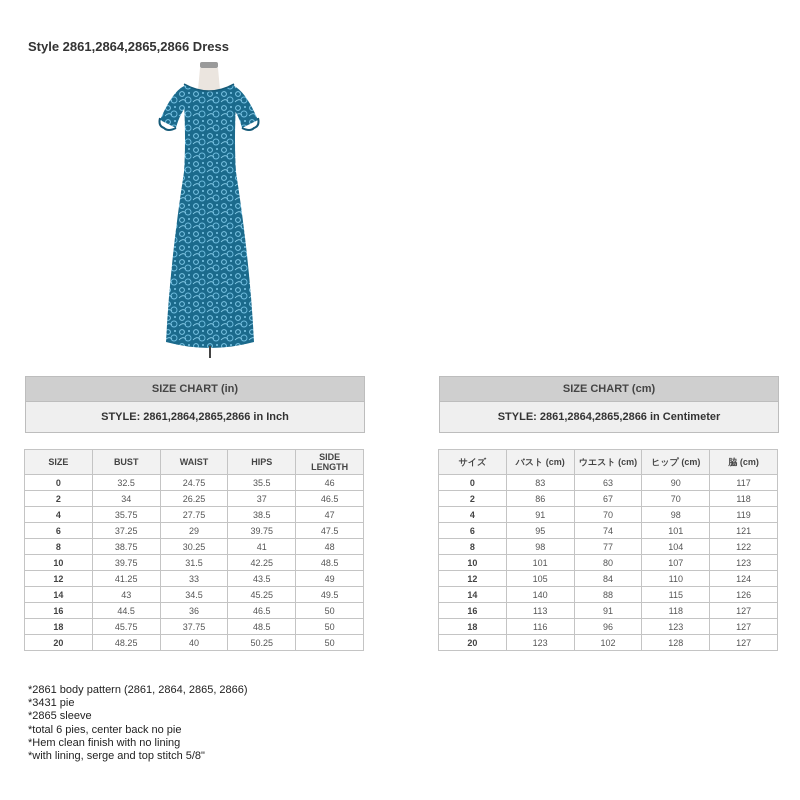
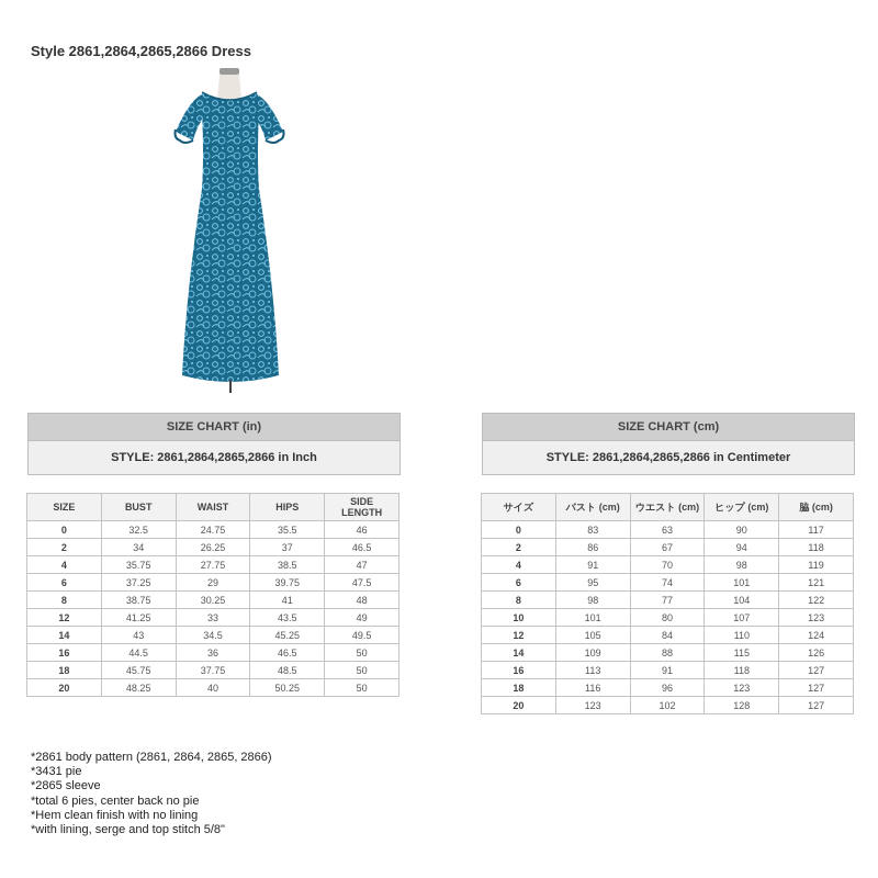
  Style 2861,2864,2865,2866 Dress
  SIZE CHART (in)
  STYLE: 2861,2864,2865,2866 in Inch
  SIZE	BUST	WAIST	HIPS	SIDE LENGTH
  0	32.5	24.75	35.5	46
  2	34	26.25	37	46.5
  4	35.75	27.75	38.5	47
  6	37.25	29	39.75	47.5
  8	38.75	30.25	41	48
- 10	39.75	31.5	42.25	48.5
  12	41.25	33	43.5	49
  14	43	34.5	45.25	49.5
  16	44.5	36	46.5	50
  18	45.75	37.75	48.5	50
  20	48.25	40	50.25	50
  SIZE CHART (cm)
  STYLE: 2861,2864,2865,2866 in Centimeter
  サイズ	バスト (cm)	ウエスト (cm)	ヒップ (cm)	脇 (cm)
  0	83	63	90	117
- 2	86	67	70	118
+ 2	86	67	94	118
  4	91	70	98	119
  6	95	74	101	121
  8	98	77	104	122
  10	101	80	107	123
  12	105	84	110	124
- 14	140	88	115	126
+ 14	109	88	115	126
  16	113	91	118	127
  18	116	96	123	127
  20	123	102	128	127
  *2861 body pattern (2861, 2864, 2865, 2866)
  *3431 pie
  *2865 sleeve
  *total 6 pies, center back no pie
  *Hem clean finish with no lining
  *with lining, serge and top stitch 5/8"
